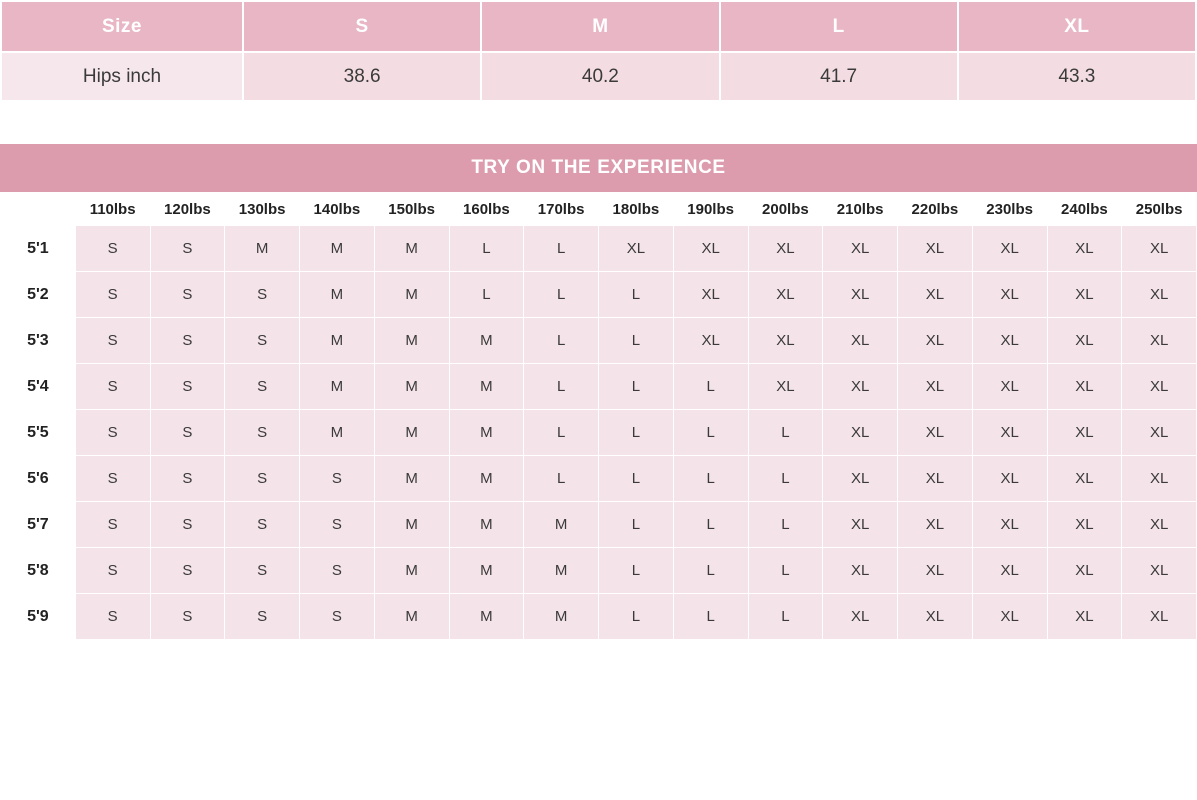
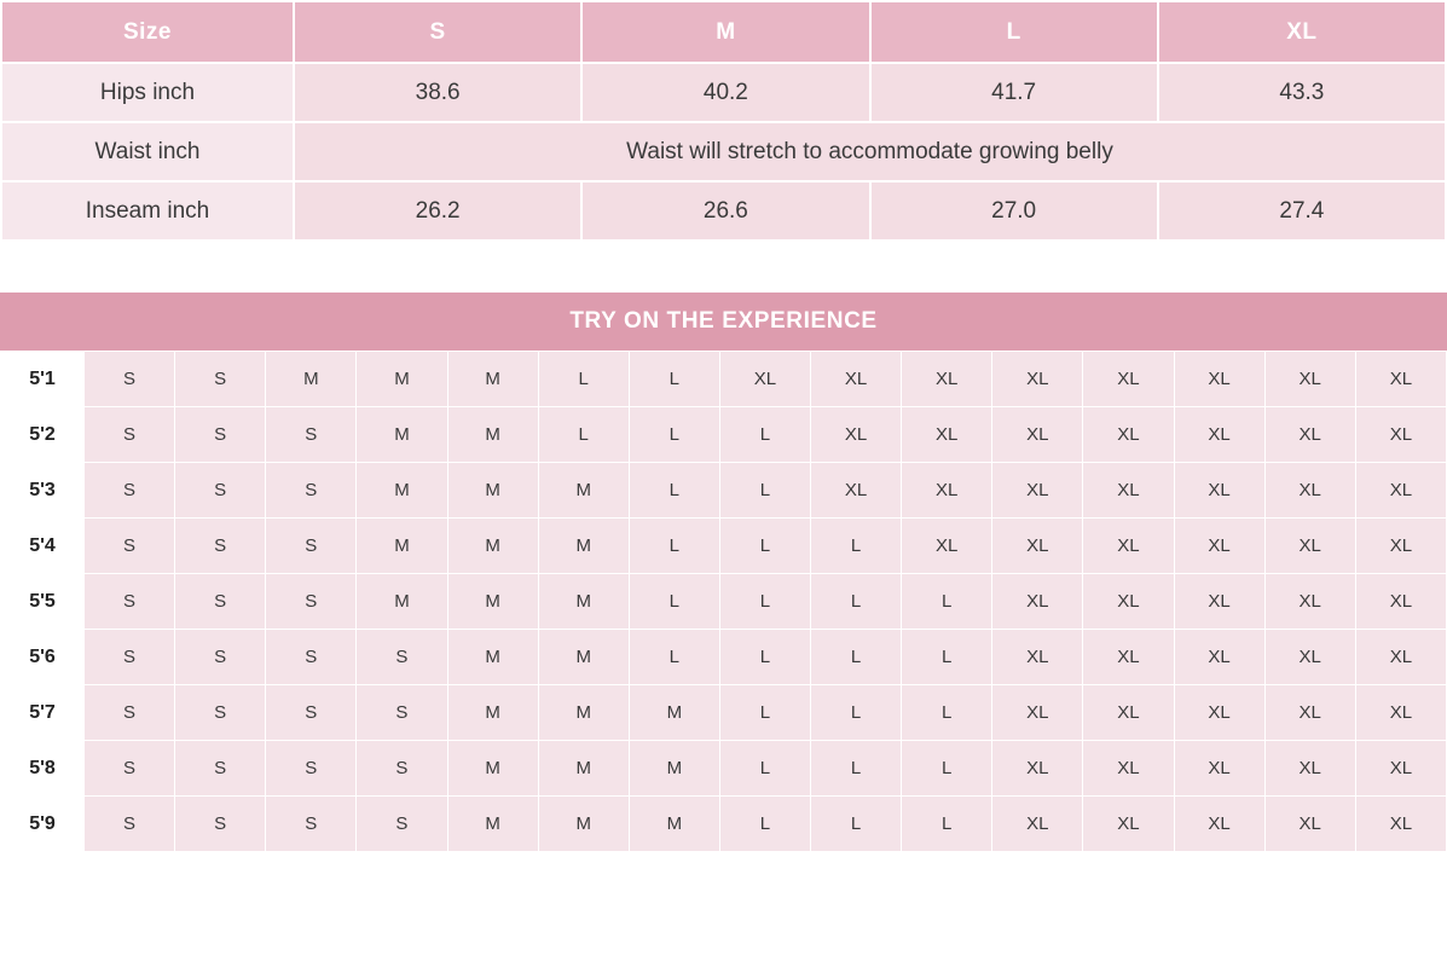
  Size	S	M	L	XL
  Hips inch	38.6	40.2	41.7	43.3
+ Waist inch	Waist will stretch to accommodate growing belly
+ Inseam inch	26.2	26.6	27.0	27.4
  TRY ON THE EXPERIENCE
- 	110lbs	120lbs	130lbs	140lbs	150lbs	160lbs	170lbs	180lbs	190lbs	200lbs	210lbs	220lbs	230lbs	240lbs	250lbs
  5'1	S	S	M	M	M	L	L	XL	XL	XL	XL	XL	XL	XL	XL
  5'2	S	S	S	M	M	L	L	L	XL	XL	XL	XL	XL	XL	XL
  5'3	S	S	S	M	M	M	L	L	XL	XL	XL	XL	XL	XL	XL
  5'4	S	S	S	M	M	M	L	L	L	XL	XL	XL	XL	XL	XL
  5'5	S	S	S	M	M	M	L	L	L	L	XL	XL	XL	XL	XL
  5'6	S	S	S	S	M	M	L	L	L	L	XL	XL	XL	XL	XL
  5'7	S	S	S	S	M	M	M	L	L	L	XL	XL	XL	XL	XL
  5'8	S	S	S	S	M	M	M	L	L	L	XL	XL	XL	XL	XL
  5'9	S	S	S	S	M	M	M	L	L	L	XL	XL	XL	XL	XL
